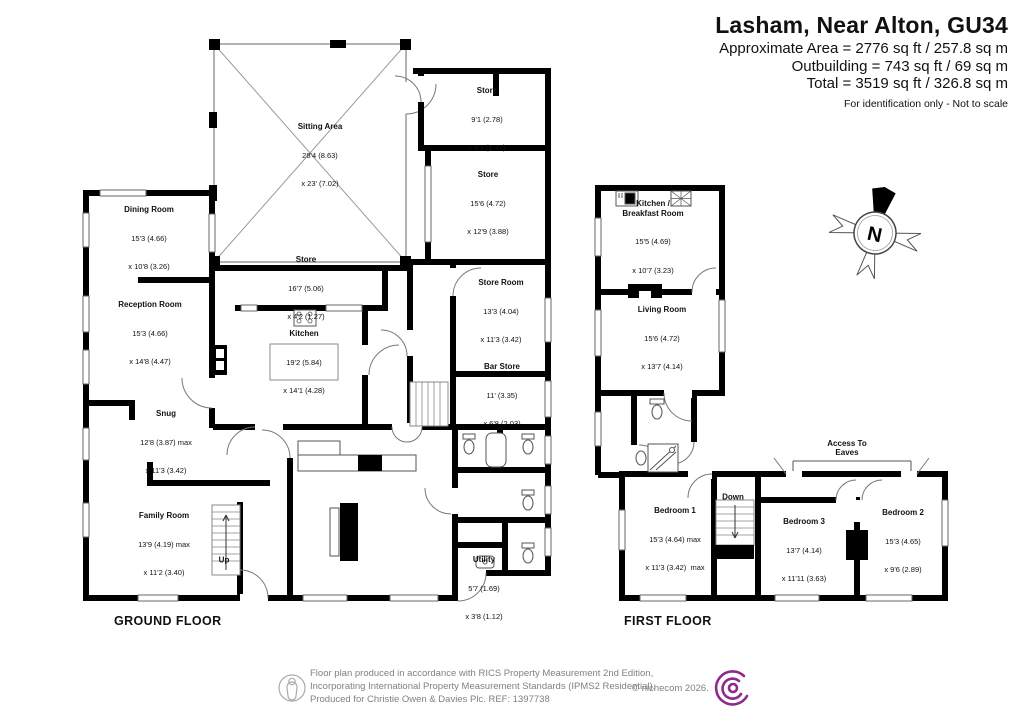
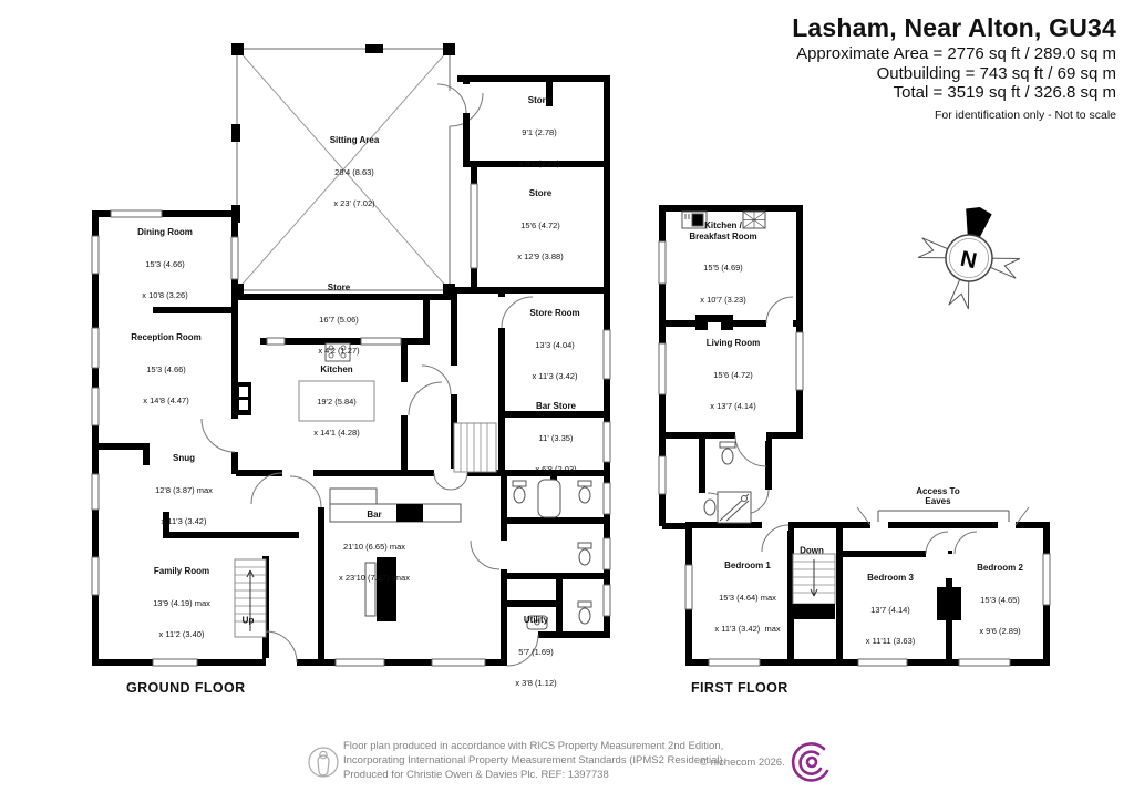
  Lasham, Near Alton, GU34
- Approximate Area = 2776 sq ft / 257.8 sq m
+ Approximate Area = 2776 sq ft / 289.0 sq m
  Outbuilding = 743 sq ft / 69 sq m
  Total = 3519 sq ft / 326.8 sq m
  For identification only - Not to scale
  Sitting Area
  28'4 (8.63)
  x 23' (7.02)
  Store
  9'1 (2.78)
  x 9'1 (2.77)
  Store
  15'6 (4.72)
  x 12'9 (3.88)
  Store
  16'7 (5.06)
  x 4'2 (1.27)
  Store Room
  13'3 (4.04)
  x 11'3 (3.42)
  Bar Store
  11' (3.35)
  x 6'8 (2.03)
  Dining Room
  15'3 (4.66)
  x 10'8 (3.26)
  Reception Room
  15'3 (4.66)
  x 14'8 (4.47)
  Kitchen
  19'2 (5.84)
  x 14'1 (4.28)
  Snug
  12'8 (3.87) max
  x 11'3 (3.42)
  Family Room
  13'9 (4.19) max
  x 11'2 (3.40)
+ Bar
+ 21'10 (6.65) max
+ x 23'10 (7.27) max
  Utility
  5'7 (1.69)
  x 3'8 (1.12)
  Up
  Kitchen /
  Breakfast Room
  15'5 (4.69)
  x 10'7 (3.23)
  Living Room
  15'6 (4.72)
  x 13'7 (4.14)
  Bedroom 1
  15'3 (4.64) max
  x 11'3 (3.42) max
  Bedroom 3
  13'7 (4.14)
  x 11'11 (3.63)
  Bedroom 2
  15'3 (4.65)
  x 9'6 (2.89)
  Down
  Access To
  Eaves
  GROUND FLOOR
  FIRST FLOOR
  Floor plan produced in accordance with RICS Property Measurement 2nd Edition,
  Incorporating International Property Measurement Standards (IPMS2 Residential).
  Produced for Christie Owen & Davies Plc. REF: 1397738
  © nichecom 2026.
